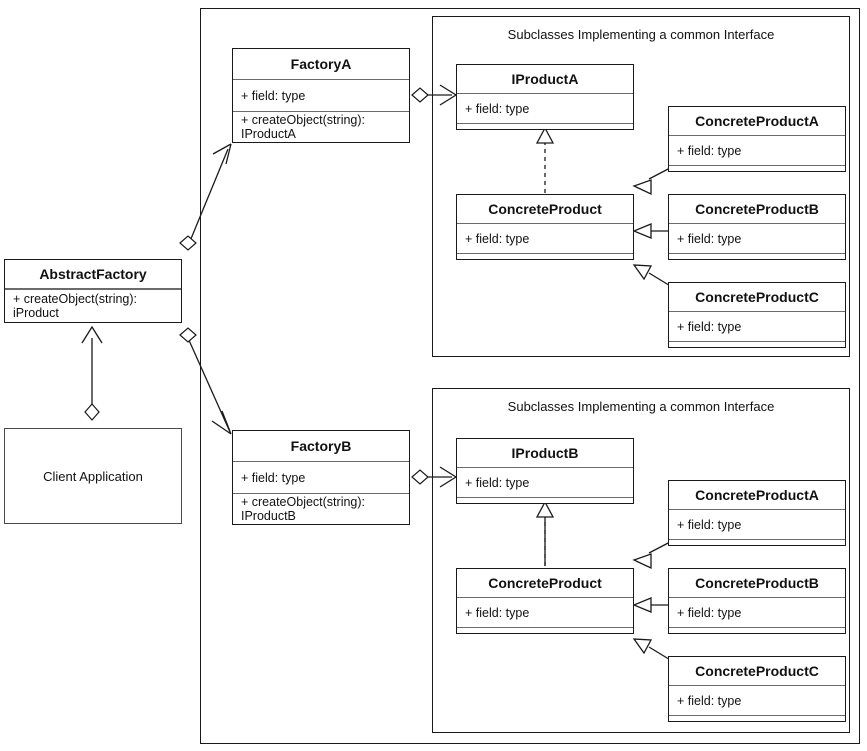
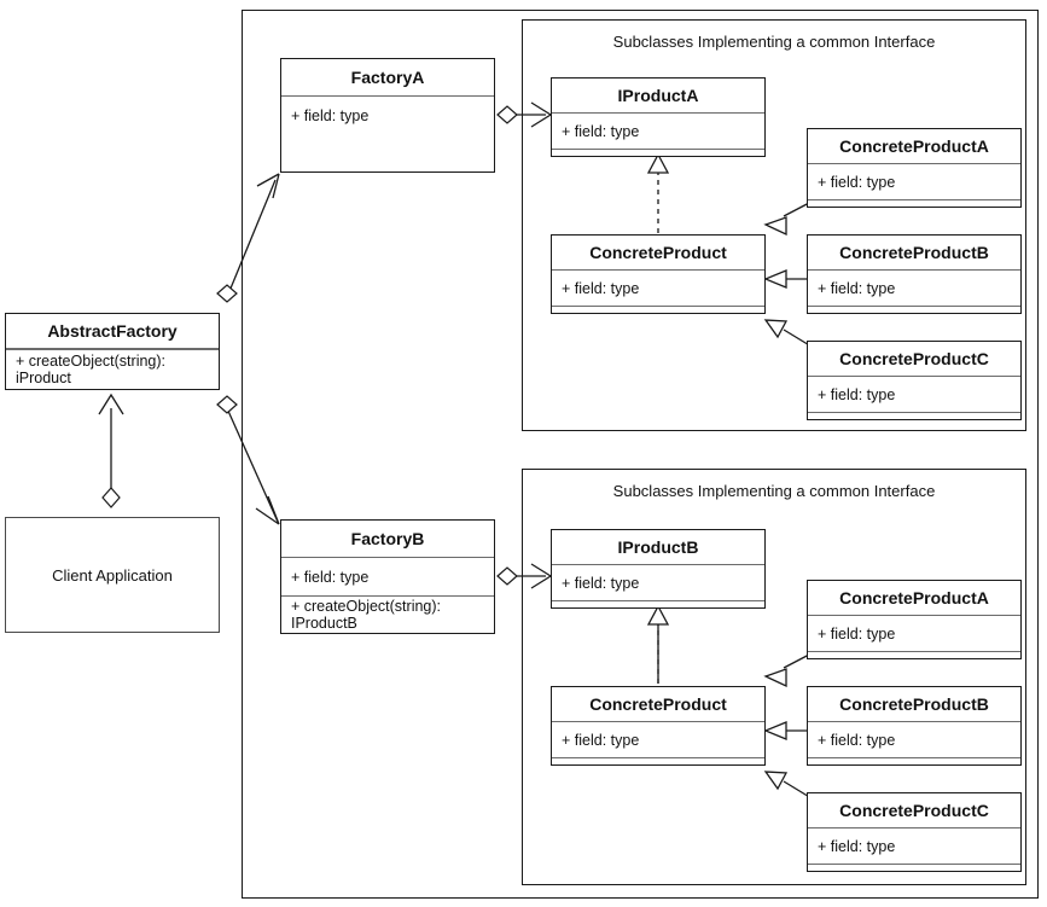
  Subclasses Implementing a common Interface
  Subclasses Implementing a common Interface
  Client Application
  AbstractFactory
  + createObject(string): iProduct
  FactoryA
  + field: type
- + createObject(string): IProductA
  FactoryB
  + field: type
  + createObject(string): IProductB
  IProductA
  + field: type
  ConcreteProduct
  + field: type
  ConcreteProductA
  + field: type
  ConcreteProductB
  + field: type
  ConcreteProductC
  + field: type
  IProductB
  + field: type
  ConcreteProduct
  + field: type
  ConcreteProductA
  + field: type
  ConcreteProductB
  + field: type
  ConcreteProductC
  + field: type
